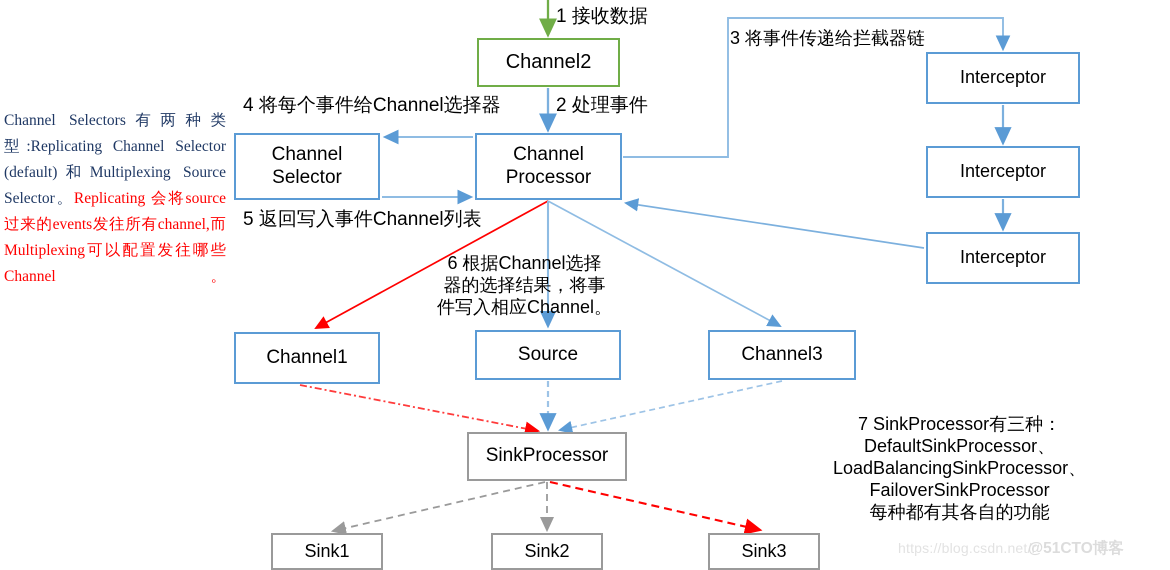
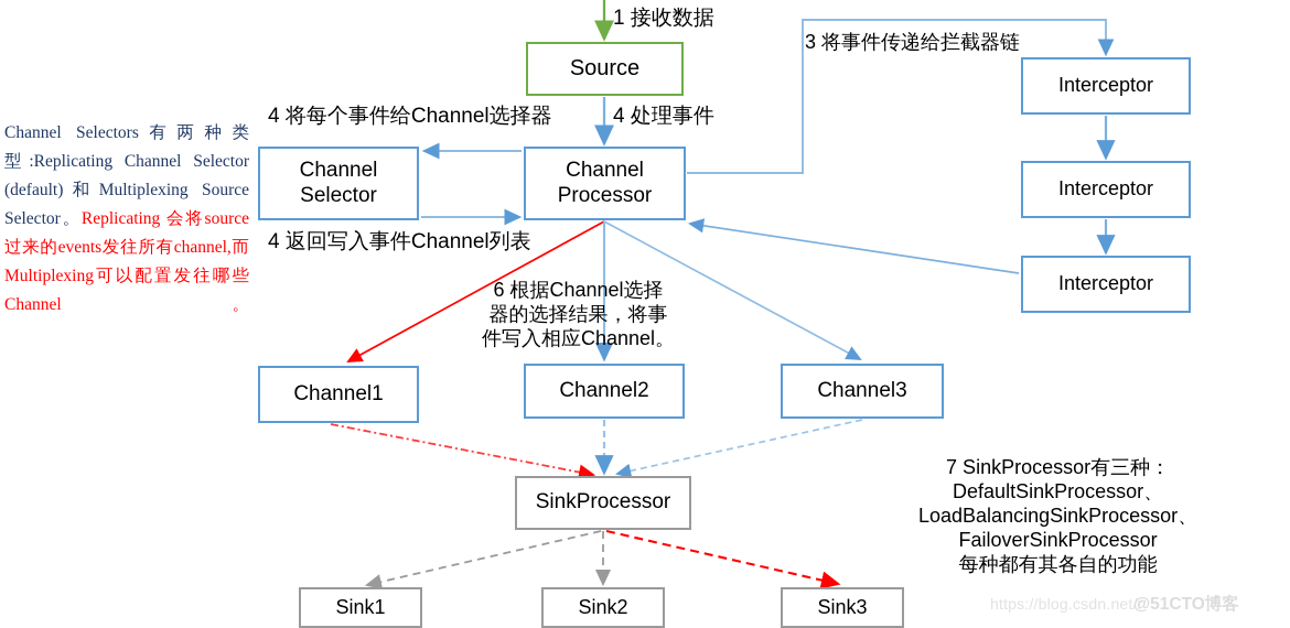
- Channel2
+ Source
  Channel
  Selector
  Channel
  Processor
  Interceptor
  Interceptor
  Interceptor
  Channel1
- Source
+ Channel2
  Channel3
  SinkProcessor
  Sink1
  Sink2
  Sink3
  1 接收数据
- 2 处理事件
+ 4 处理事件
  3 将事件传递给拦截器链
  4 将每个事件给Channel选择器
- 5 返回写入事件Channel列表
+ 4 返回写入事件Channel列表
  6 根据Channel选择
  器的选择结果，将事
  件写入相应Channel。
  7 SinkProcessor有三种：
  DefaultSinkProcessor、
  LoadBalancingSinkProcessor、
  FailoverSinkProcessor
  每种都有其各自的功能
  Channel Selectors有两种类型:Replicating Channel Selector (default)和Multiplexing Source Selector。Replicating 会将source过来的events发往所有channel,而Multiplexing可以配置发往哪些Channel。
  https://blog.csdn.net/r
  @51CTO博客
